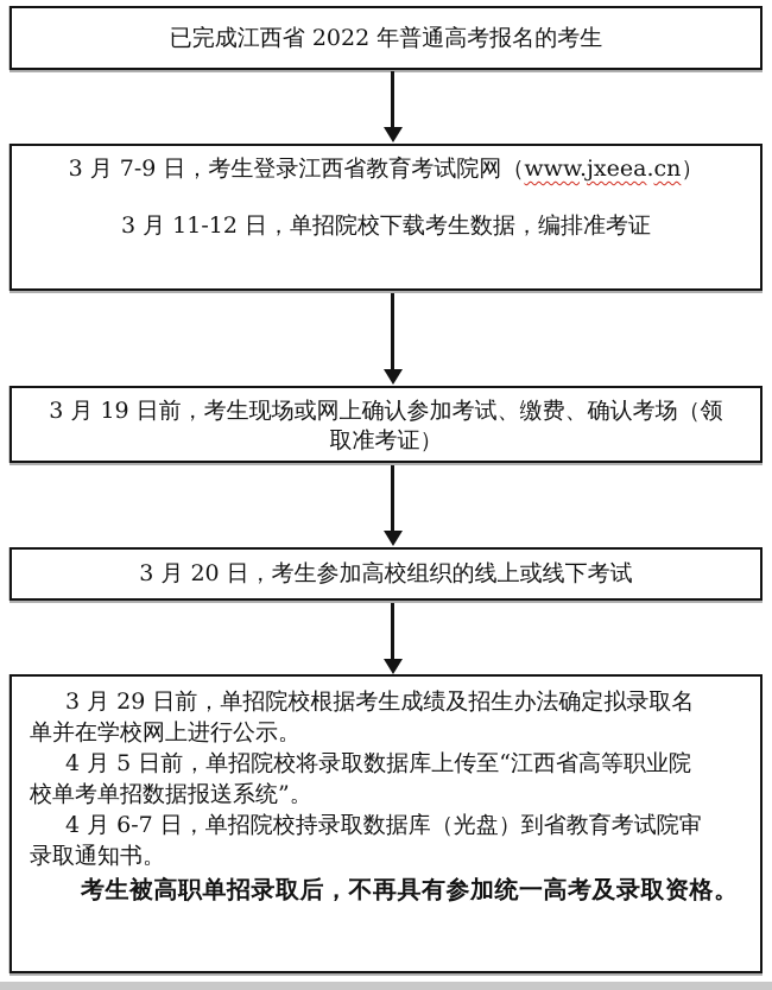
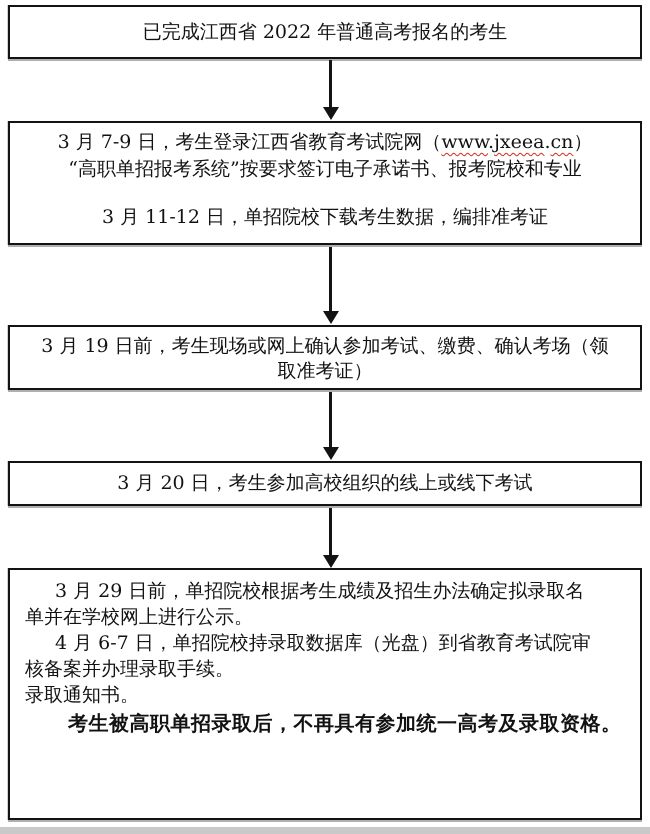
  已完成江西省 2022 年普通高考报名的考生
  3 月 7-9 日，考生登录江西省教育考试院网（www.jxeea.cn）
+ “高职单招报考系统”按要求签订电子承诺书、报考院校和专业
  3 月 11-12 日，单招院校下载考生数据，编排准考证
  3 月 19 日前，考生现场或网上确认参加考试、缴费、确认考场（领
  取准考证）
  3 月 20 日，考生参加高校组织的线上或线下考试
  3 月 29 日前，单招院校根据考生成绩及招生办法确定拟录取名
  单并在学校网上进行公示。
- 4 月 5 日前，单招院校将录取数据库上传至“江西省高等职业院
- 校单考单招数据报送系统”。
  4 月 6-7 日，单招院校持录取数据库（光盘）到省教育考试院审
+ 核备案并办理录取手续。
  录取通知书。
  考生被高职单招录取后，不再具有参加统一高考及录取资格。
